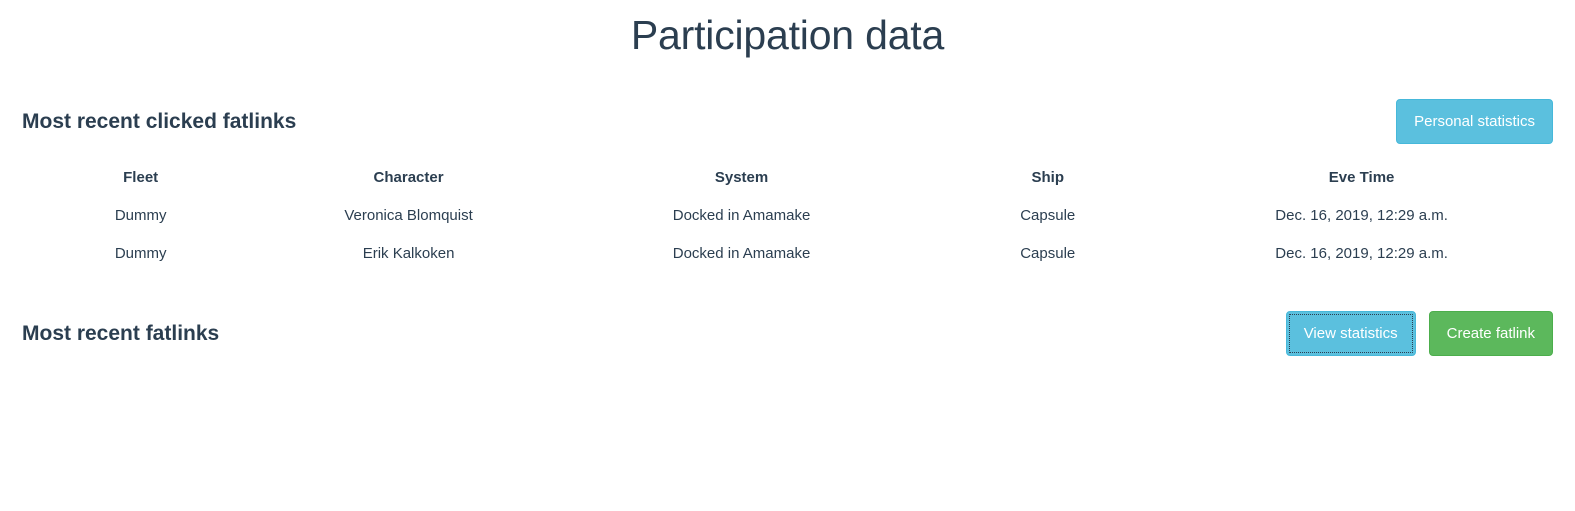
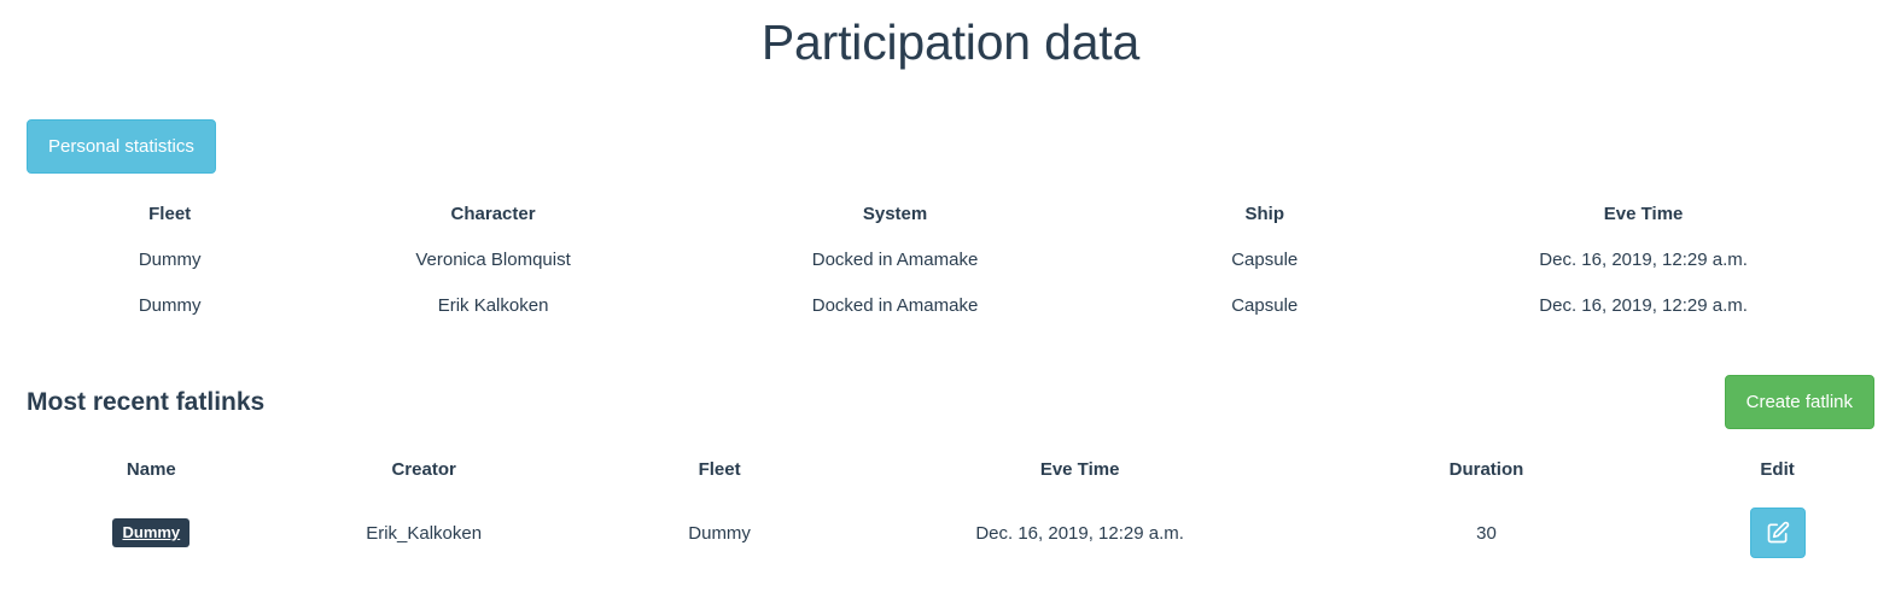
  Participation data
- Most recent clicked fatlinks
  Personal statistics
  Fleet	Character	System	Ship	Eve Time
  Dummy	Veronica Blomquist	Docked in Amamake	Capsule	Dec. 16, 2019, 12:29 a.m.
  Dummy	Erik Kalkoken	Docked in Amamake	Capsule	Dec. 16, 2019, 12:29 a.m.
  Most recent fatlinks
- View statistics
  Create fatlink
+ Name	Creator	Fleet	Eve Time	Duration	Edit
+ Dummy	Erik_Kalkoken	Dummy	Dec. 16, 2019, 12:29 a.m.	30
